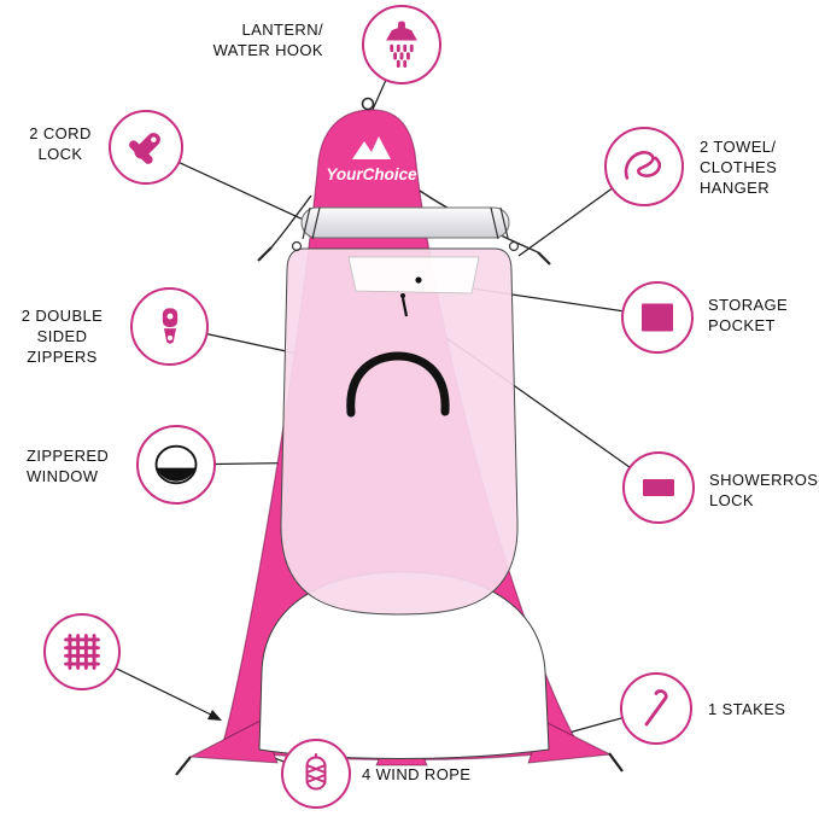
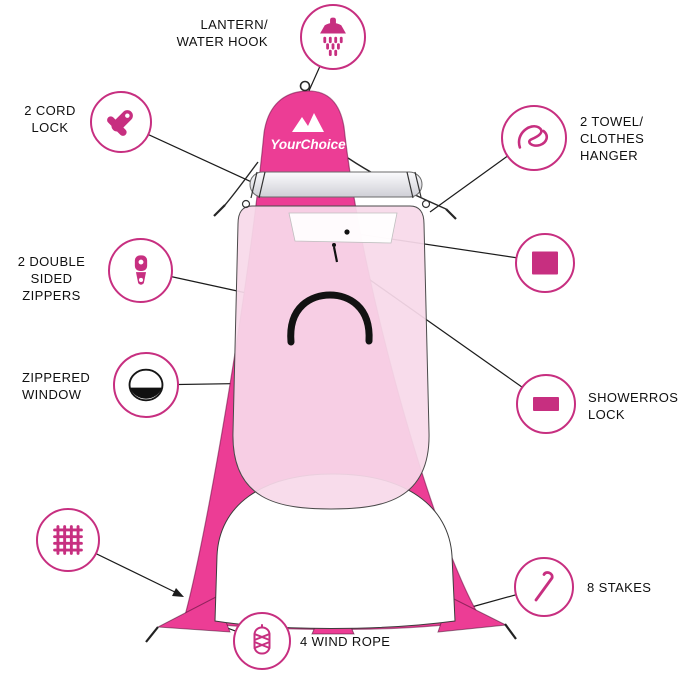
  YourChoice
  LANTERN/
  WATER HOOK
  2 CORD
  LOCK
  2 TOWEL/
  CLOTHES
  HANGER
  2 DOUBLE
  SIDED ZIPPERS
- STORAGE
- POCKET
  ZIPPERED
  WINDOW
  SHOWERROS
  LOCK
- 1 STAKES
+ 8 STAKES
  4 WIND ROPE
